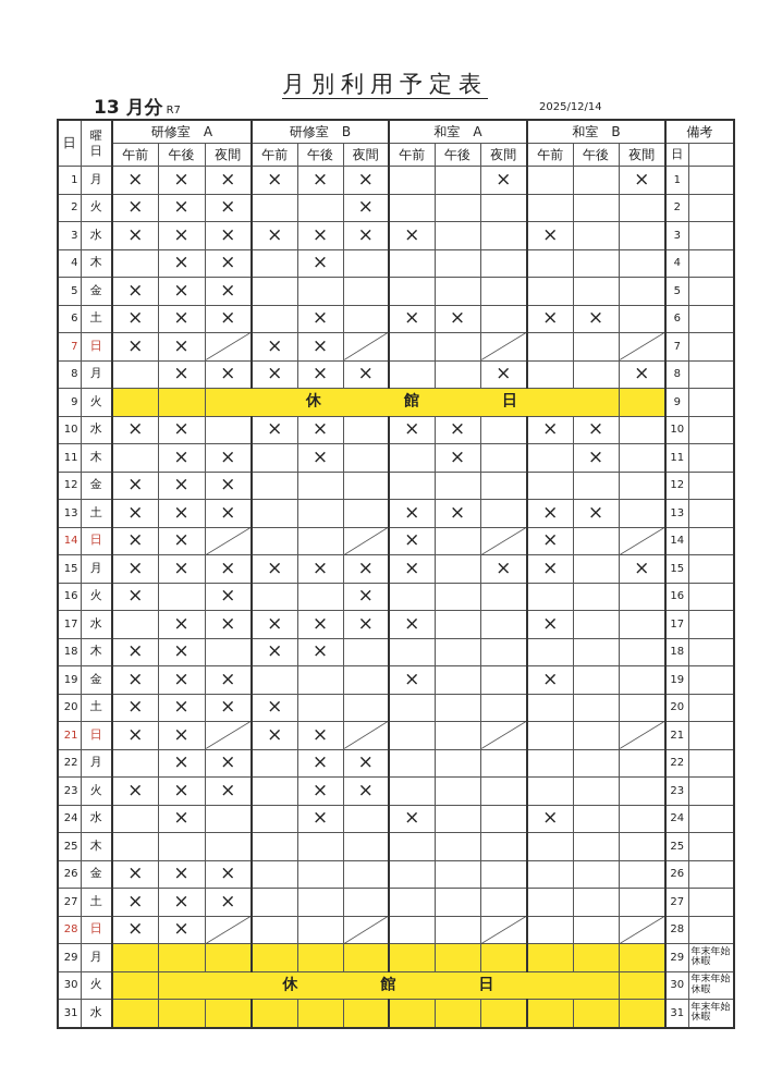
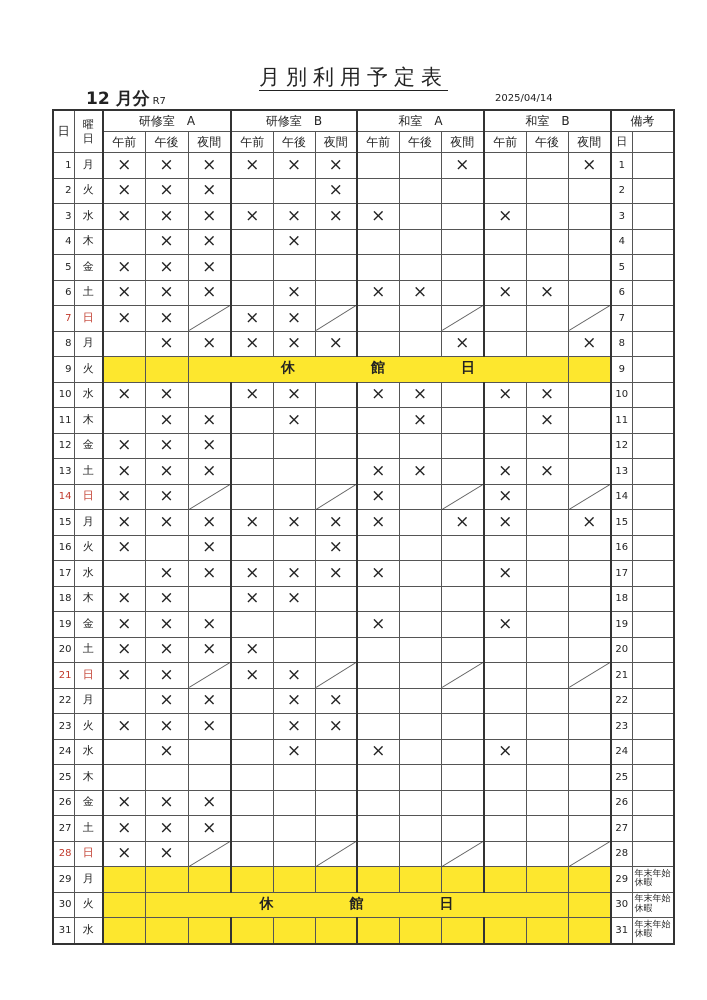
  月別利用予定表
- 13 月分 R7
+ 12 月分 R7
- 2025/12/14
+ 2025/04/14
  日	曜日	研修室 A	研修室 B	和室 A	和室 B	備考
  午前	午後	夜間	午前	午後	夜間	午前	午後	夜間	午前	午後	夜間	日
  1	月	×	×	×	×	×	×			×			×	1
  2	火	×	×	×			×							2
  3	水	×	×	×	×	×	×	×			×			3
  4	木		×	×		×								4
  5	金	×	×	×										5
  6	土	×	×	×		×		×	×		×	×		6
  7	日	×	×		×	×								7
  8	月		×	×	×	×	×			×			×	8
  9	火			休 館 日		9
  10	水	×	×		×	×		×	×		×	×		10
  11	木		×	×		×			×			×		11
  12	金	×	×	×										12
  13	土	×	×	×				×	×		×	×		13
  14	日	×	×					×			×			14
  15	月	×	×	×	×	×	×	×		×	×		×	15
  16	火	×		×			×							16
  17	水		×	×	×	×	×	×			×			17
  18	木	×	×		×	×								18
  19	金	×	×	×				×			×			19
  20	土	×	×	×	×									20
  21	日	×	×		×	×								21
  22	月		×	×		×	×							22
  23	火	×	×	×		×	×							23
  24	水		×			×		×			×			24
  25	木													25
  26	金	×	×	×										26
  27	土	×	×	×										27
  28	日	×	×											28
  29	月													29	年末年始休暇
  30	火		休 館 日		30	年末年始休暇
  31	水													31	年末年始休暇
